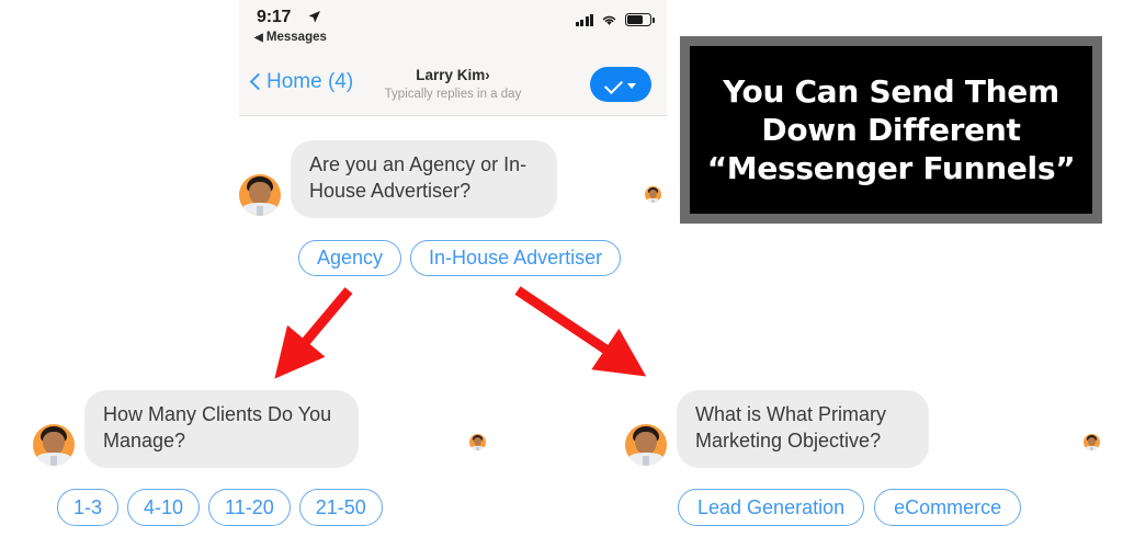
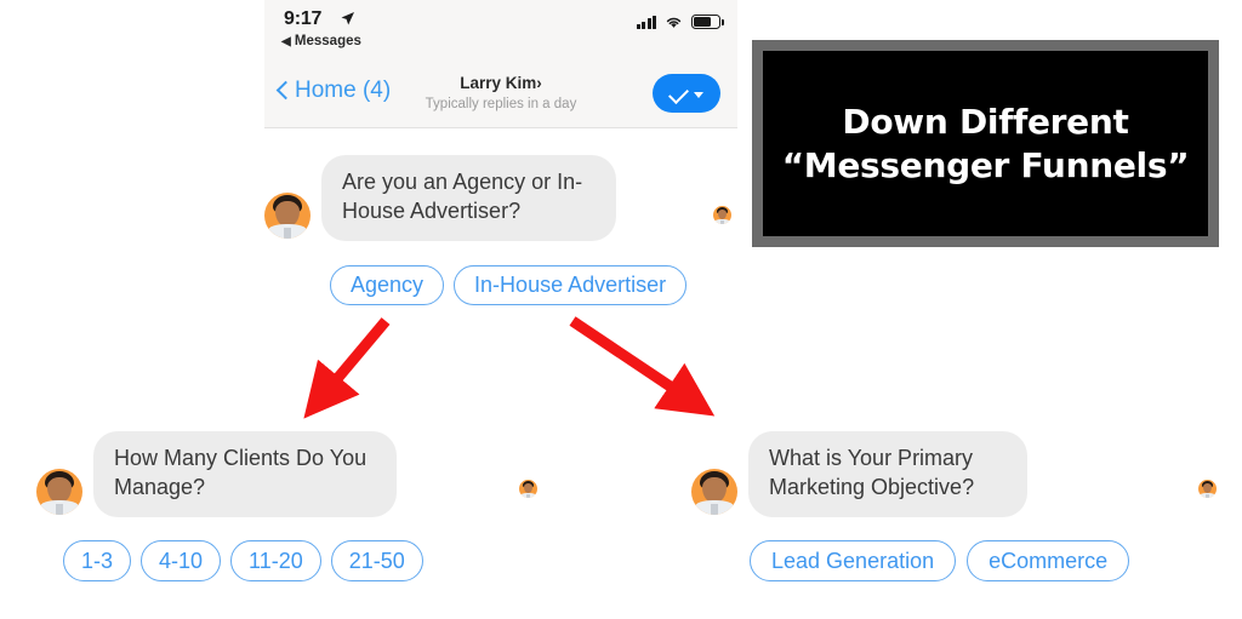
  9:17
  ◀ Messages
  Home (4)
  Larry Kim›
  Typically replies in a day
  Are you an Agency or In-House Advertiser?
  Agency
  In-House Advertiser
  How Many Clients Do You Manage?
  1-3
  4-10
  11-20
  21-50
- What is What Primary Marketing Objective?
+ What is Your Primary Marketing Objective?
  Lead Generation
  eCommerce
- You Can Send Them
  Down Different
  “Messenger Funnels”
